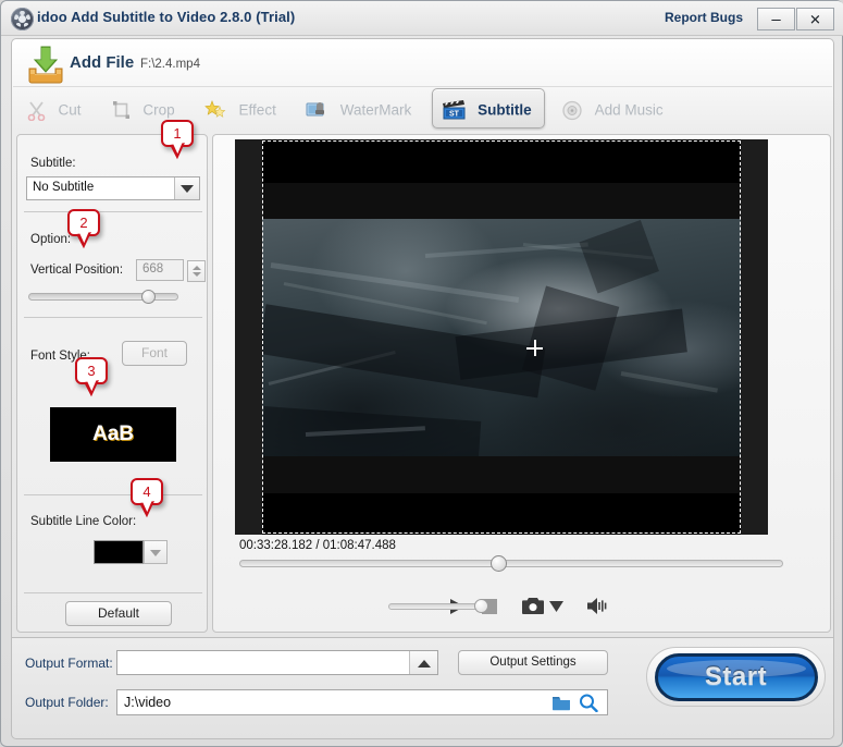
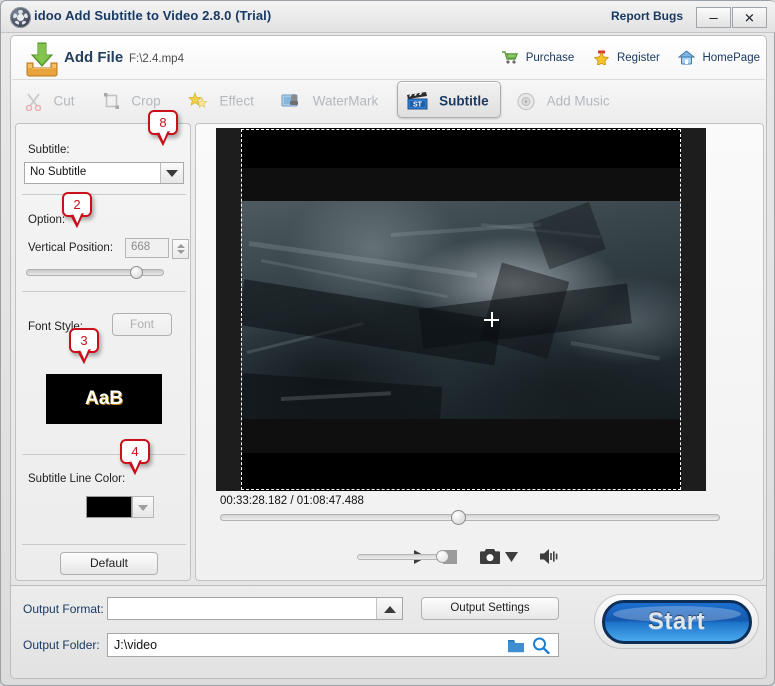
  idoo Add Subtitle to Video 2.8.0 (Trial)
  Report Bugs
  –
  ✕
  Add File
  F:\2.4.mp4
+ Purchase Register HomePage
  Cut Crop Effect WaterMark
  Subtitle Add Music
  Subtitle:
  No Subtitle
  Option:
  Vertical Position:
  668
  Font Style:
  Font
  AaB
  Subtitle Line Color:
  Default
- 1
+ 8
  2
  3
  4
  00:33:28.182 / 01:08:47.488
  Output Format:
  Output Settings
  Output Folder:
  J:\video
  Start
